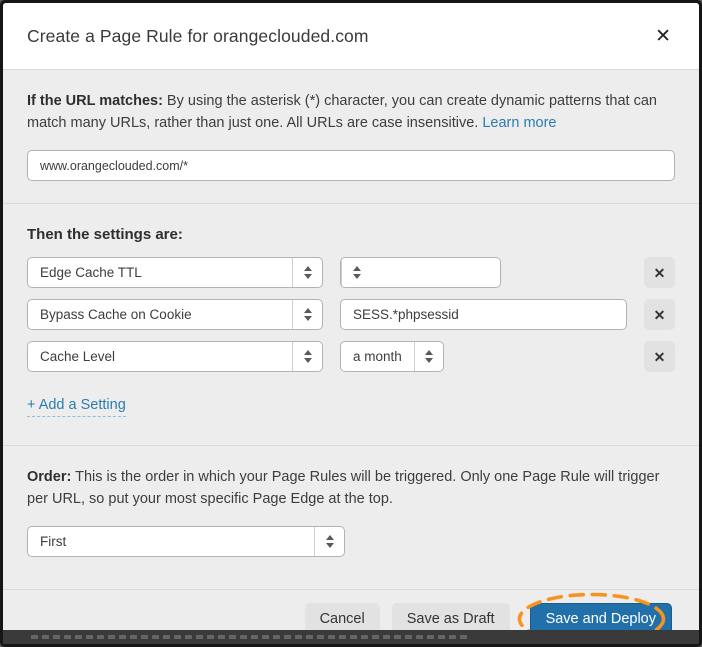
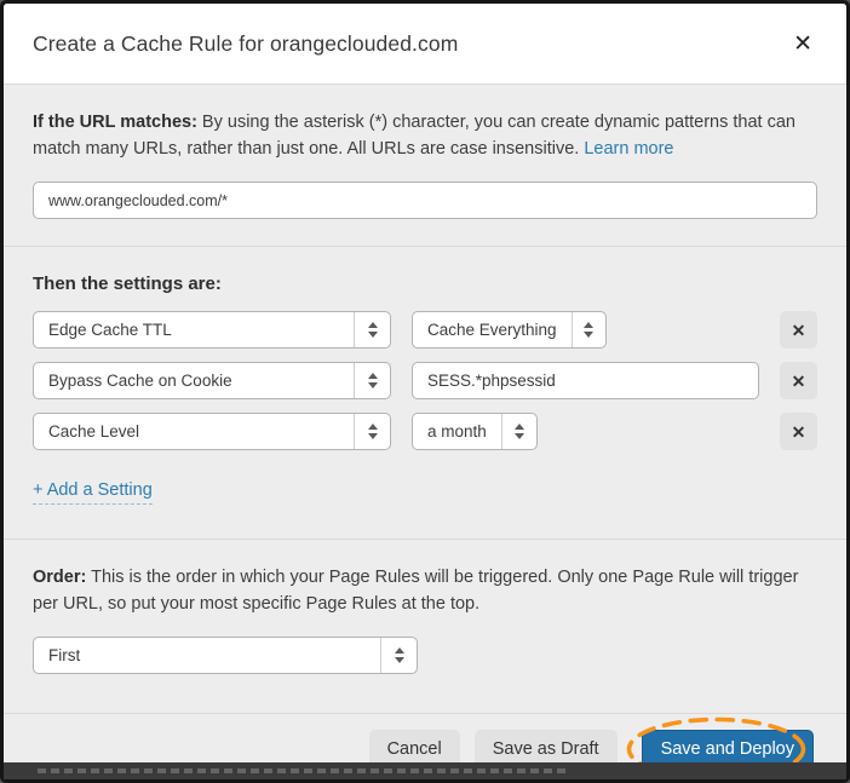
- Create a Page Rule for orangeclouded.com
+ Create a Cache Rule for orangeclouded.com
  ✕
  If the URL matches: By using the asterisk (*) character, you can create dynamic patterns that can match many URLs, rather than just one. All URLs are case insensitive. Learn more
  www.orangeclouded.com/*
  Then the settings are:
  Edge Cache TTL
+ Cache Everything
  ✕
  Bypass Cache on Cookie
  SESS.*phpsessid
  ✕
  Cache Level
  a month
  ✕
  + Add a Setting
- Order: This is the order in which your Page Rules will be triggered. Only one Page Rule will trigger per URL, so put your most specific Page Edge at the top.
+ Order: This is the order in which your Page Rules will be triggered. Only one Page Rule will trigger per URL, so put your most specific Page Rules at the top.
  First
  Cancel
  Save as Draft
  Save and Deploy
